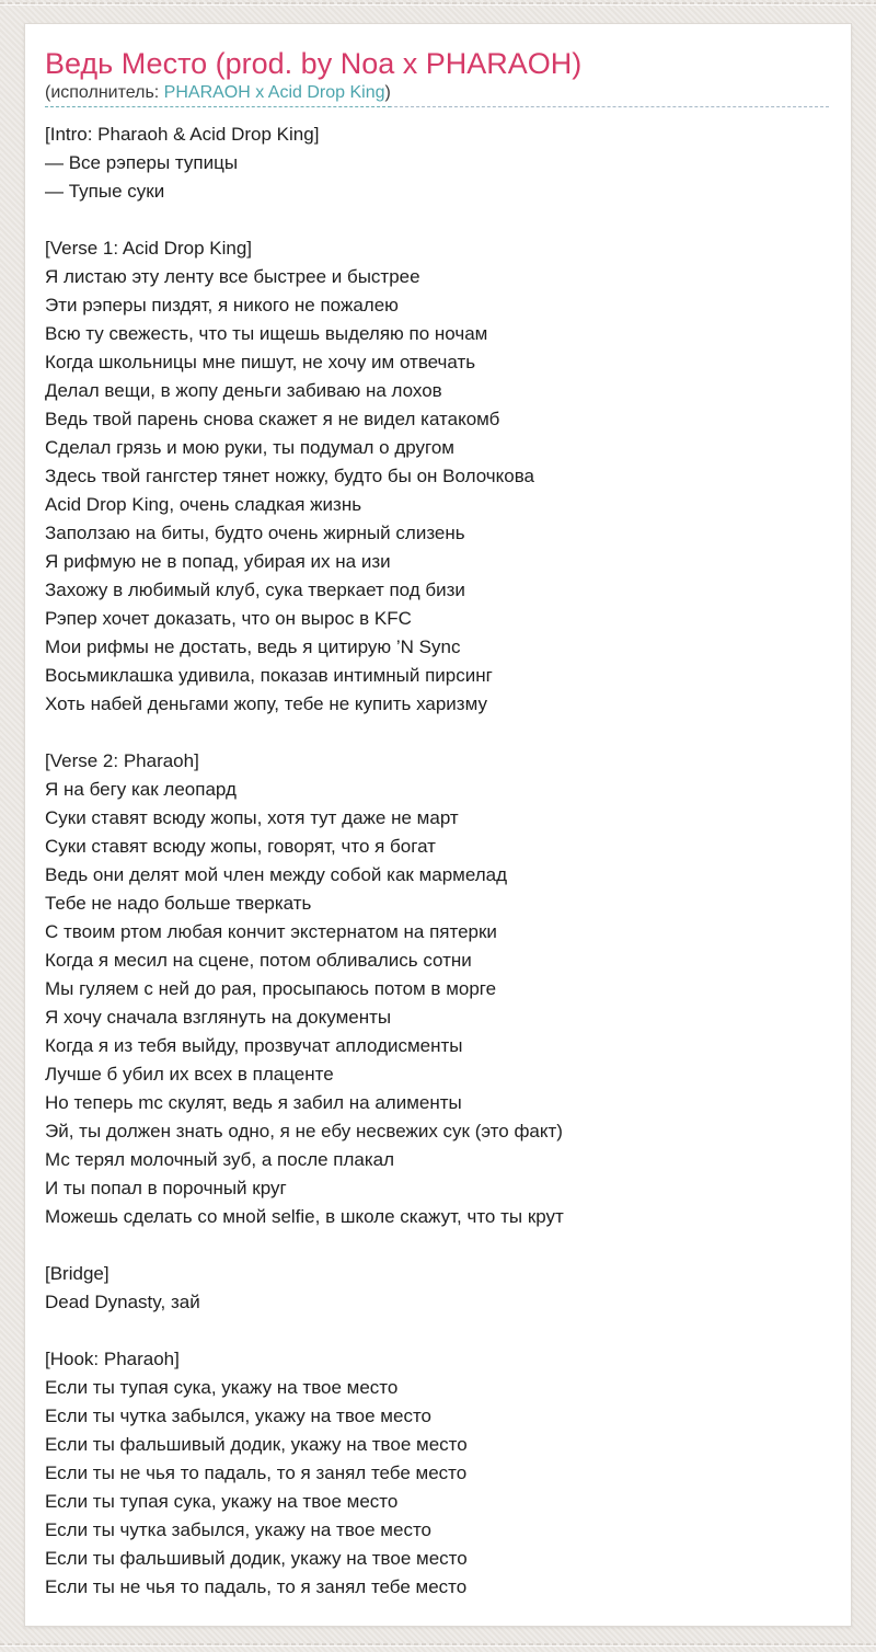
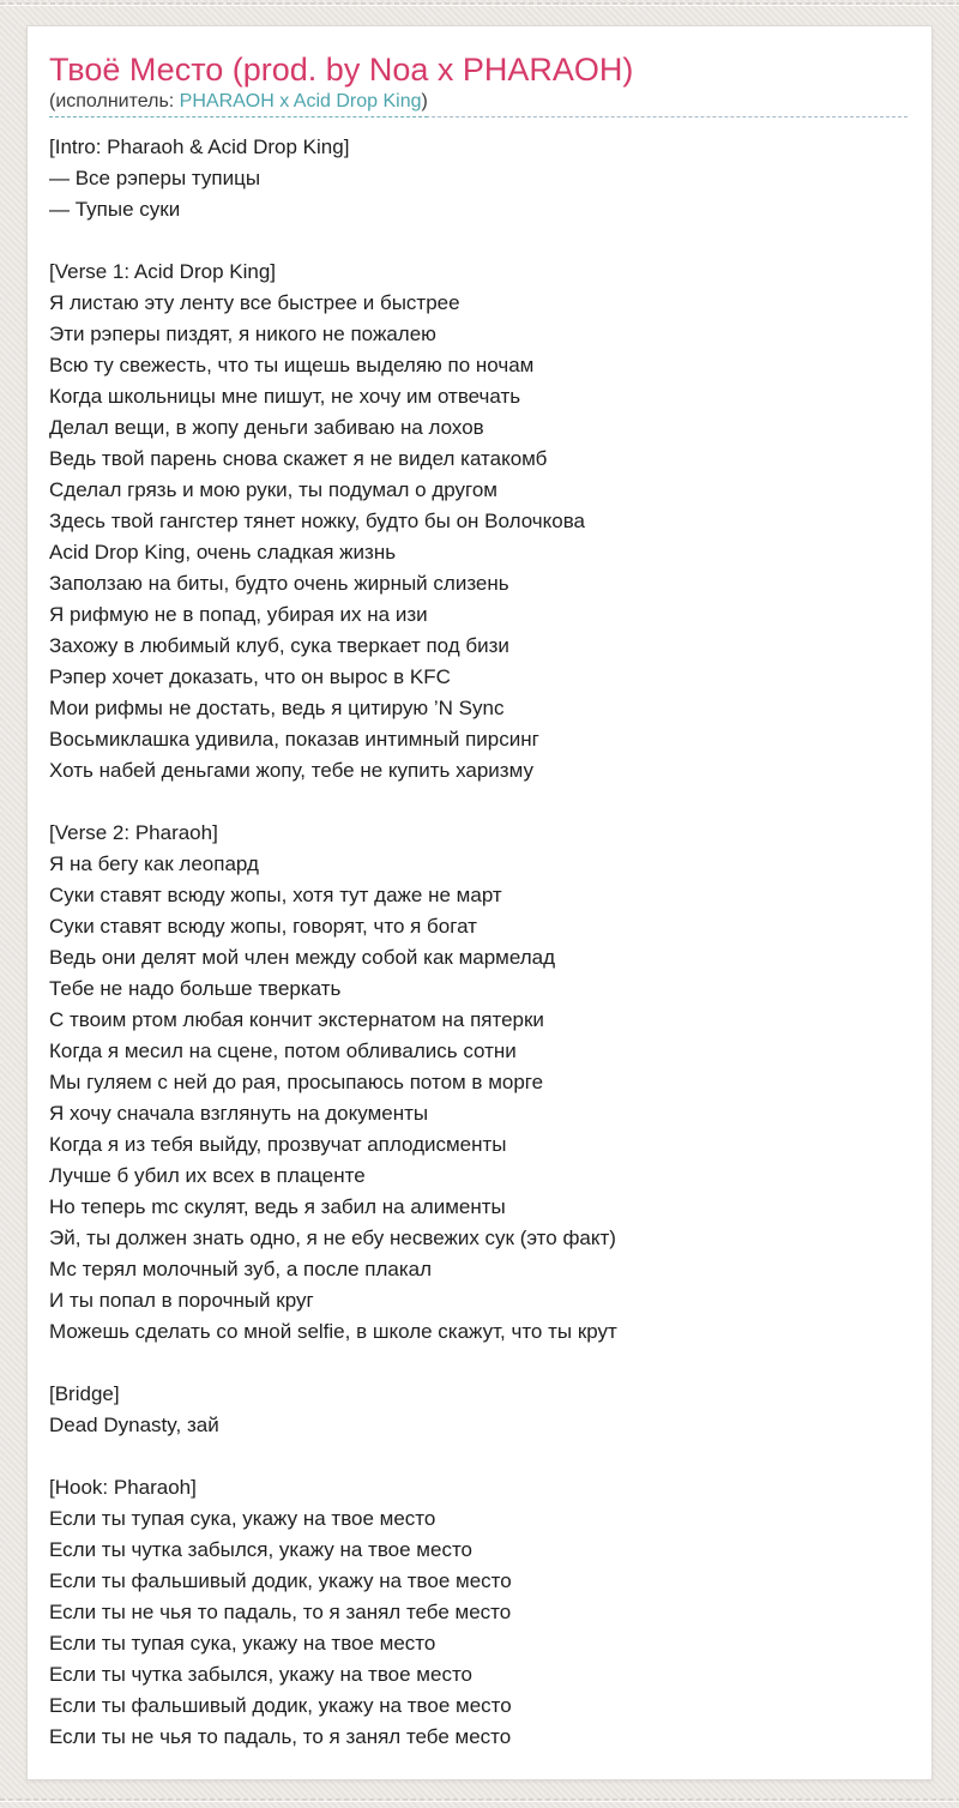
- Ведь Место (prod. by Noa x PHARAOH)
+ Твоё Место (prod. by Noa x PHARAOH)
  (исполнитель: PHARAOH x Acid Drop King)
  [Intro: Pharaoh & Acid Drop King]
  — Все рэперы тупицы
  — Тупые суки
  [Verse 1: Acid Drop King]
  Я листаю эту ленту все быстрее и быстрее
  Эти рэперы пиздят, я никого не пожалею
  Всю ту свежесть, что ты ищешь выделяю по ночам
  Когда школьницы мне пишут, не хочу им отвечать
  Делал вещи, в жопу деньги забиваю на лохов
  Ведь твой парень снова скажет я не видел катакомб
  Сделал грязь и мою руки, ты подумал о другом
  Здесь твой гангстер тянет ножку, будто бы он Волочкова
  Acid Drop King, очень сладкая жизнь
  Заползаю на биты, будто очень жирный слизень
  Я рифмую не в попад, убирая их на изи
  Захожу в любимый клуб, сука тверкает под бизи
  Рэпер хочет доказать, что он вырос в KFC
  Мои рифмы не достать, ведь я цитирую ’N Sync
  Восьмиклашка удивила, показав интимный пирсинг
  Хоть набей деньгами жопу, тебе не купить харизму
  [Verse 2: Pharaoh]
  Я на бегу как леопард
  Суки ставят всюду жопы, хотя тут даже не март
  Суки ставят всюду жопы, говорят, что я богат
  Ведь они делят мой член между собой как мармелад
  Тебе не надо больше тверкать
  С твоим ртом любая кончит экстернатом на пятерки
  Когда я месил на сцене, потом обливались сотни
  Мы гуляем с ней до рая, просыпаюсь потом в морге
  Я хочу сначала взглянуть на документы
  Когда я из тебя выйду, прозвучат аплодисменты
  Лучше б убил их всех в плаценте
  Но теперь mc скулят, ведь я забил на алименты
  Эй, ты должен знать одно, я не ебу несвежих сук (это факт)
  Мс терял молочный зуб, а после плакал
  И ты попал в порочный круг
  Можешь сделать со мной selfie, в школе скажут, что ты крут
  [Bridge]
  Dead Dynasty, зай
  [Hook: Pharaoh]
  Если ты тупая сука, укажу на твое место
  Если ты чутка забылся, укажу на твое место
  Если ты фальшивый додик, укажу на твое место
  Если ты не чья то падаль, то я занял тебе место
  Если ты тупая сука, укажу на твое место
  Если ты чутка забылся, укажу на твое место
  Если ты фальшивый додик, укажу на твое место
  Если ты не чья то падаль, то я занял тебе место
